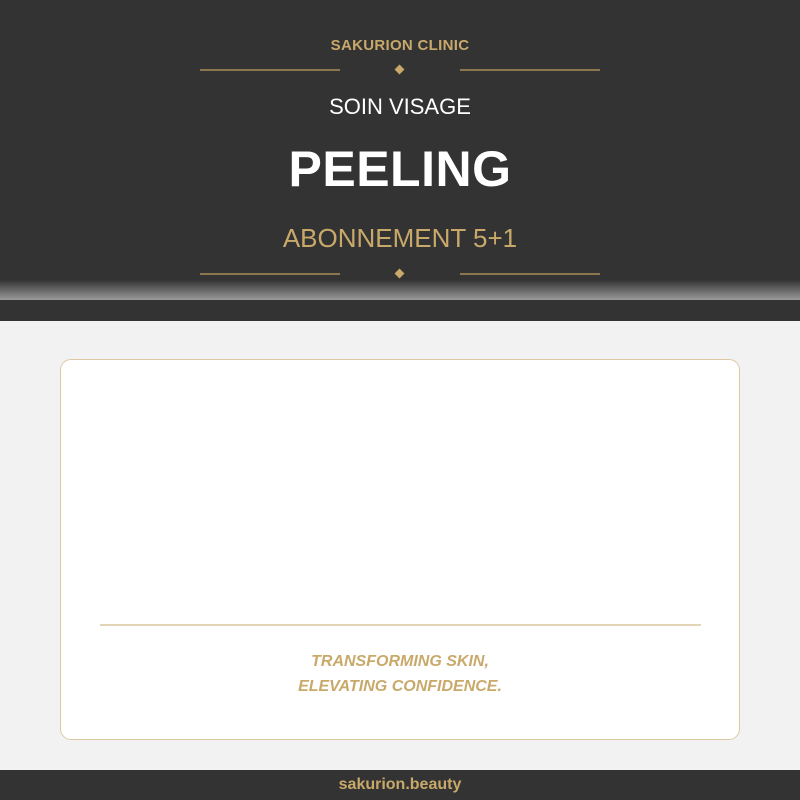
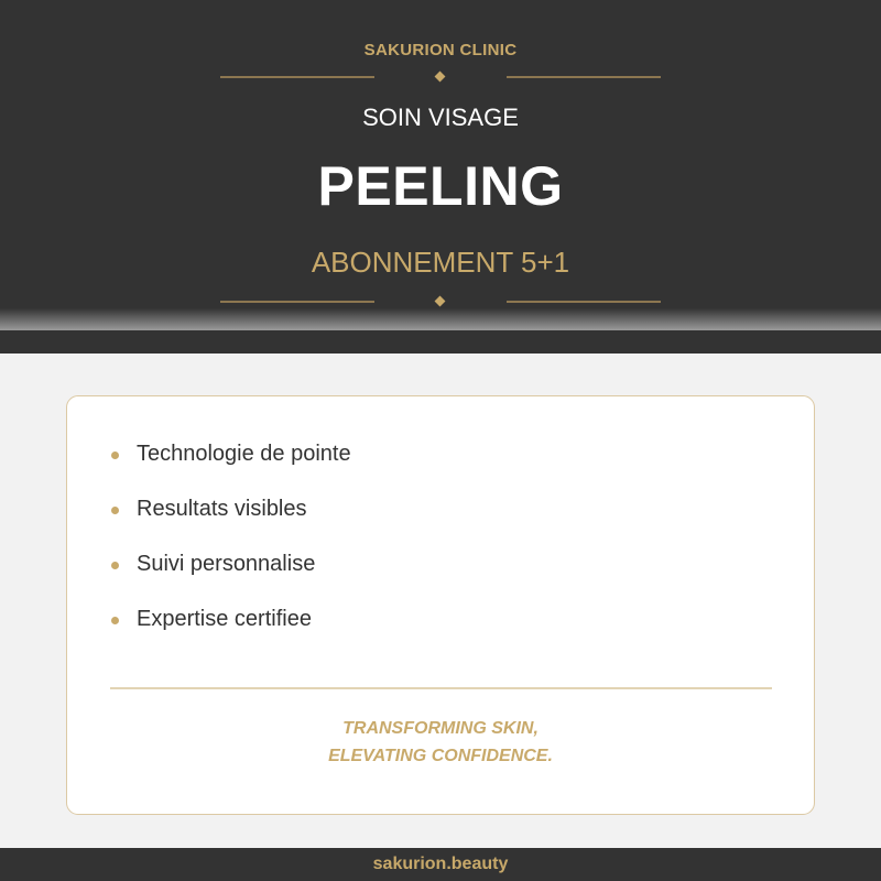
  SAKURION CLINIC
  SOIN VISAGE
  PEELING
  ABONNEMENT 5+1
+ Technologie de pointe
+ Resultats visibles
+ Suivi personnalise
+ Expertise certifiee
  TRANSFORMING SKIN,
  ELEVATING CONFIDENCE.
  sakurion.beauty
